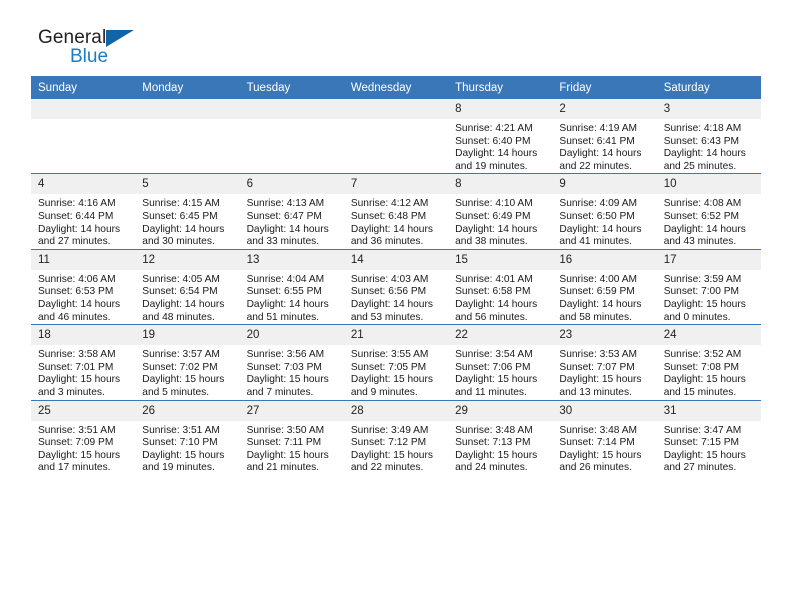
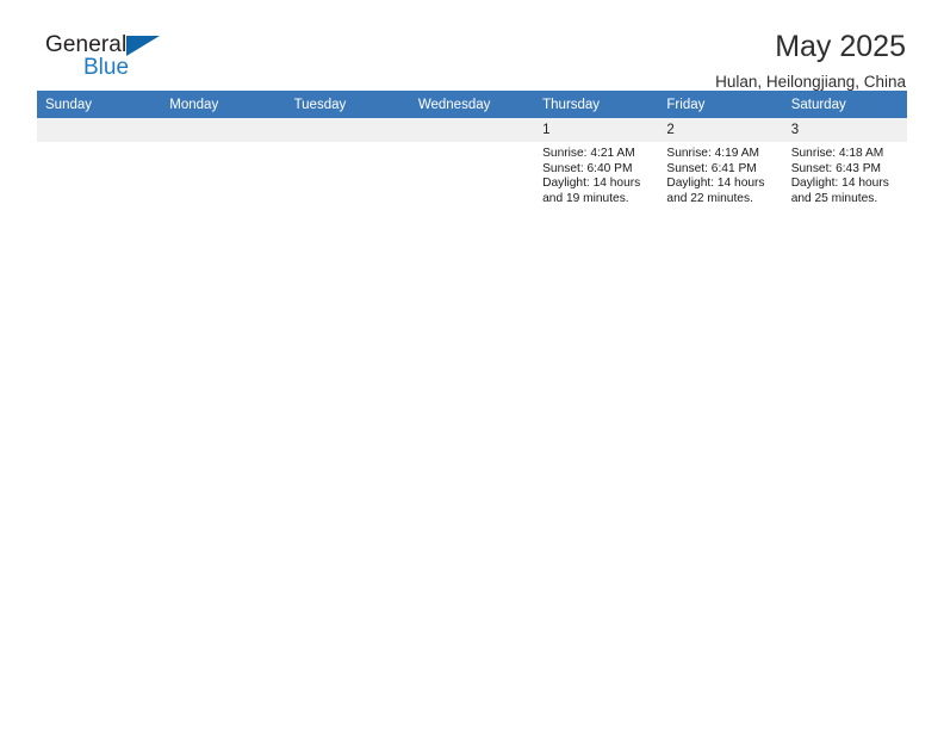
  General
  Blue
+ May 2025
+ Hulan, Heilongjiang, China
  Sunday	Monday	Tuesday	Wednesday	Thursday	Friday	Saturday
- 				8Sunrise: 4:21 AMSunset: 6:40 PMDaylight: 14 hoursand 19 minutes.	2Sunrise: 4:19 AMSunset: 6:41 PMDaylight: 14 hoursand 22 minutes.	3Sunrise: 4:18 AMSunset: 6:43 PMDaylight: 14 hoursand 25 minutes.
+ 				1Sunrise: 4:21 AMSunset: 6:40 PMDaylight: 14 hoursand 19 minutes.	2Sunrise: 4:19 AMSunset: 6:41 PMDaylight: 14 hoursand 22 minutes.	3Sunrise: 4:18 AMSunset: 6:43 PMDaylight: 14 hoursand 25 minutes.
- 4Sunrise: 4:16 AMSunset: 6:44 PMDaylight: 14 hoursand 27 minutes.	5Sunrise: 4:15 AMSunset: 6:45 PMDaylight: 14 hoursand 30 minutes.	6Sunrise: 4:13 AMSunset: 6:47 PMDaylight: 14 hoursand 33 minutes.	7Sunrise: 4:12 AMSunset: 6:48 PMDaylight: 14 hoursand 36 minutes.	8Sunrise: 4:10 AMSunset: 6:49 PMDaylight: 14 hoursand 38 minutes.	9Sunrise: 4:09 AMSunset: 6:50 PMDaylight: 14 hoursand 41 minutes.	10Sunrise: 4:08 AMSunset: 6:52 PMDaylight: 14 hoursand 43 minutes.
- 11Sunrise: 4:06 AMSunset: 6:53 PMDaylight: 14 hoursand 46 minutes.	12Sunrise: 4:05 AMSunset: 6:54 PMDaylight: 14 hoursand 48 minutes.	13Sunrise: 4:04 AMSunset: 6:55 PMDaylight: 14 hoursand 51 minutes.	14Sunrise: 4:03 AMSunset: 6:56 PMDaylight: 14 hoursand 53 minutes.	15Sunrise: 4:01 AMSunset: 6:58 PMDaylight: 14 hoursand 56 minutes.	16Sunrise: 4:00 AMSunset: 6:59 PMDaylight: 14 hoursand 58 minutes.	17Sunrise: 3:59 AMSunset: 7:00 PMDaylight: 15 hoursand 0 minutes.
- 18Sunrise: 3:58 AMSunset: 7:01 PMDaylight: 15 hoursand 3 minutes.	19Sunrise: 3:57 AMSunset: 7:02 PMDaylight: 15 hoursand 5 minutes.	20Sunrise: 3:56 AMSunset: 7:03 PMDaylight: 15 hoursand 7 minutes.	21Sunrise: 3:55 AMSunset: 7:05 PMDaylight: 15 hoursand 9 minutes.	22Sunrise: 3:54 AMSunset: 7:06 PMDaylight: 15 hoursand 11 minutes.	23Sunrise: 3:53 AMSunset: 7:07 PMDaylight: 15 hoursand 13 minutes.	24Sunrise: 3:52 AMSunset: 7:08 PMDaylight: 15 hoursand 15 minutes.
- 25Sunrise: 3:51 AMSunset: 7:09 PMDaylight: 15 hoursand 17 minutes.	26Sunrise: 3:51 AMSunset: 7:10 PMDaylight: 15 hoursand 19 minutes.	27Sunrise: 3:50 AMSunset: 7:11 PMDaylight: 15 hoursand 21 minutes.	28Sunrise: 3:49 AMSunset: 7:12 PMDaylight: 15 hoursand 22 minutes.	29Sunrise: 3:48 AMSunset: 7:13 PMDaylight: 15 hoursand 24 minutes.	30Sunrise: 3:48 AMSunset: 7:14 PMDaylight: 15 hoursand 26 minutes.	31Sunrise: 3:47 AMSunset: 7:15 PMDaylight: 15 hoursand 27 minutes.
